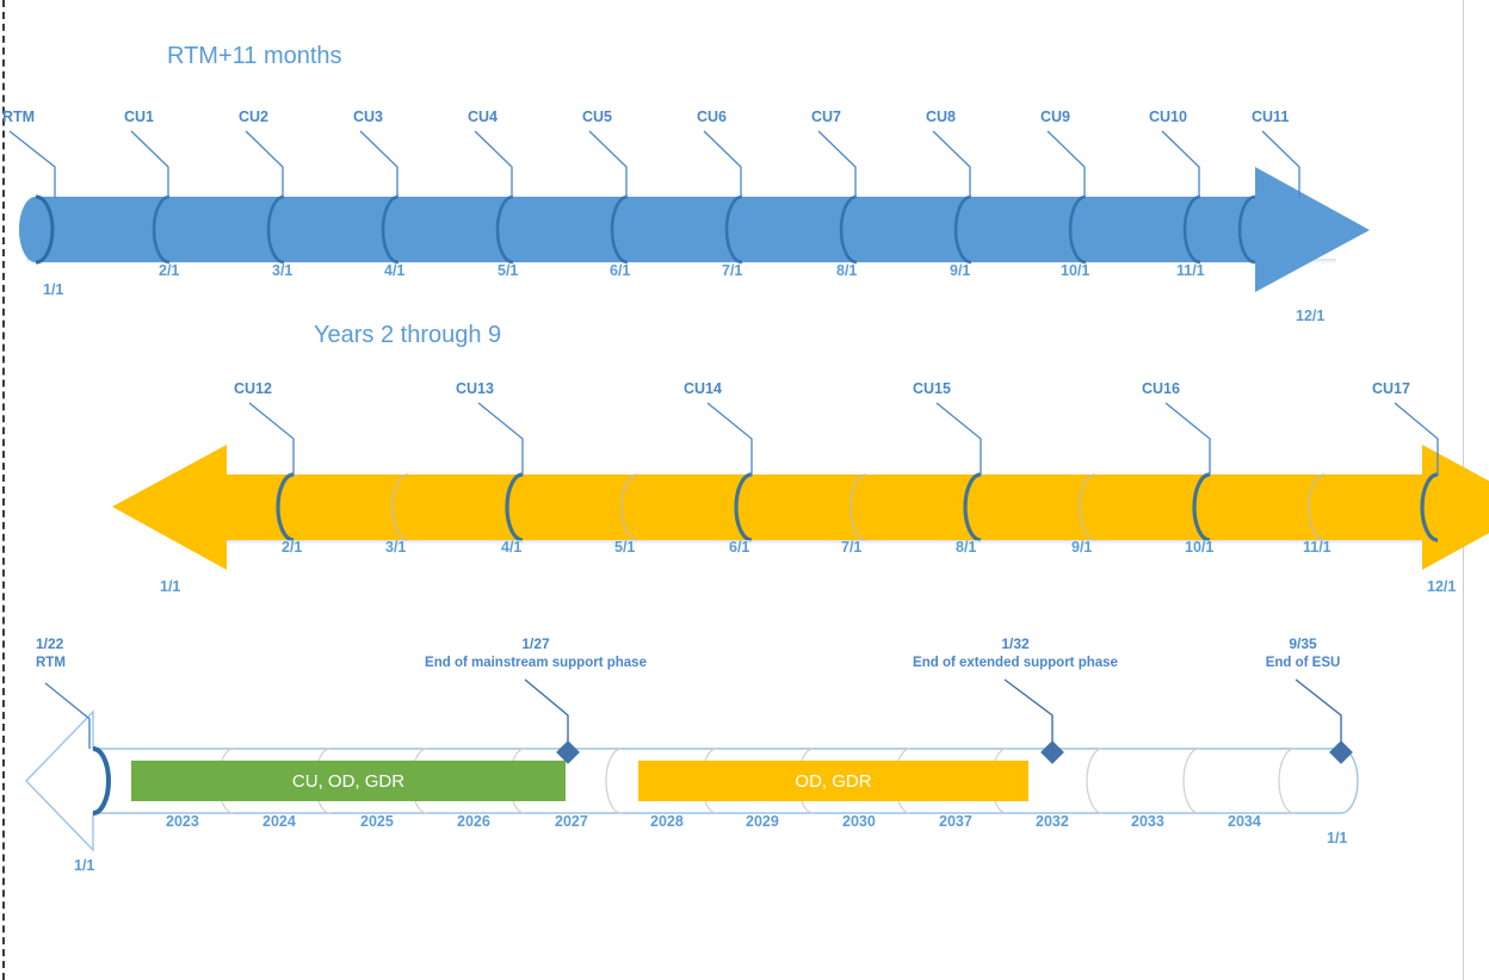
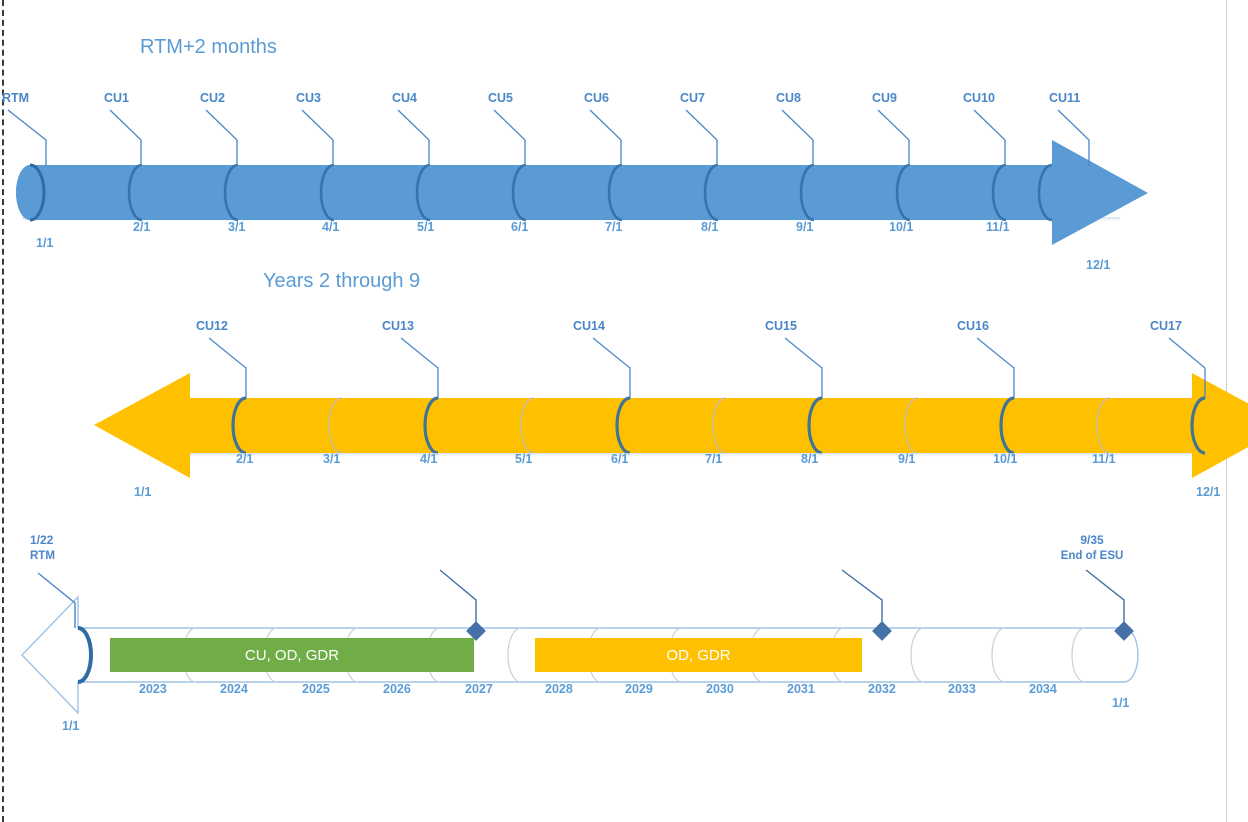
- RTM+11 months
+ RTM+2 months
  RTM
  CU1
  CU2
  CU3
  CU4
  CU5
  CU6
  CU7
  CU8
  CU9
  CU10
  CU11
  1/1
  2/1
  3/1
  4/1
  5/1
  6/1
  7/1
  8/1
  9/1
  10/1
  11/1
  12/1
  Years 2 through 9
  CU12
  CU13
  CU14
  CU15
  CU16
  CU17
  1/1
  2/1
  3/1
  4/1
  5/1
  6/1
  7/1
  8/1
  9/1
  10/1
  11/1
  12/1
  1/22
  RTM
- 1/27
- End of mainstream support phase
- 1/32
- End of extended support phase
  9/35
  End of ESU
  CU, OD, GDR
  OD, GDR
  2023
  2024
  2025
  2026
  2027
  2028
  2029
  2030
- 2037
+ 2031
  2032
  2033
  2034
  1/1
  1/1
